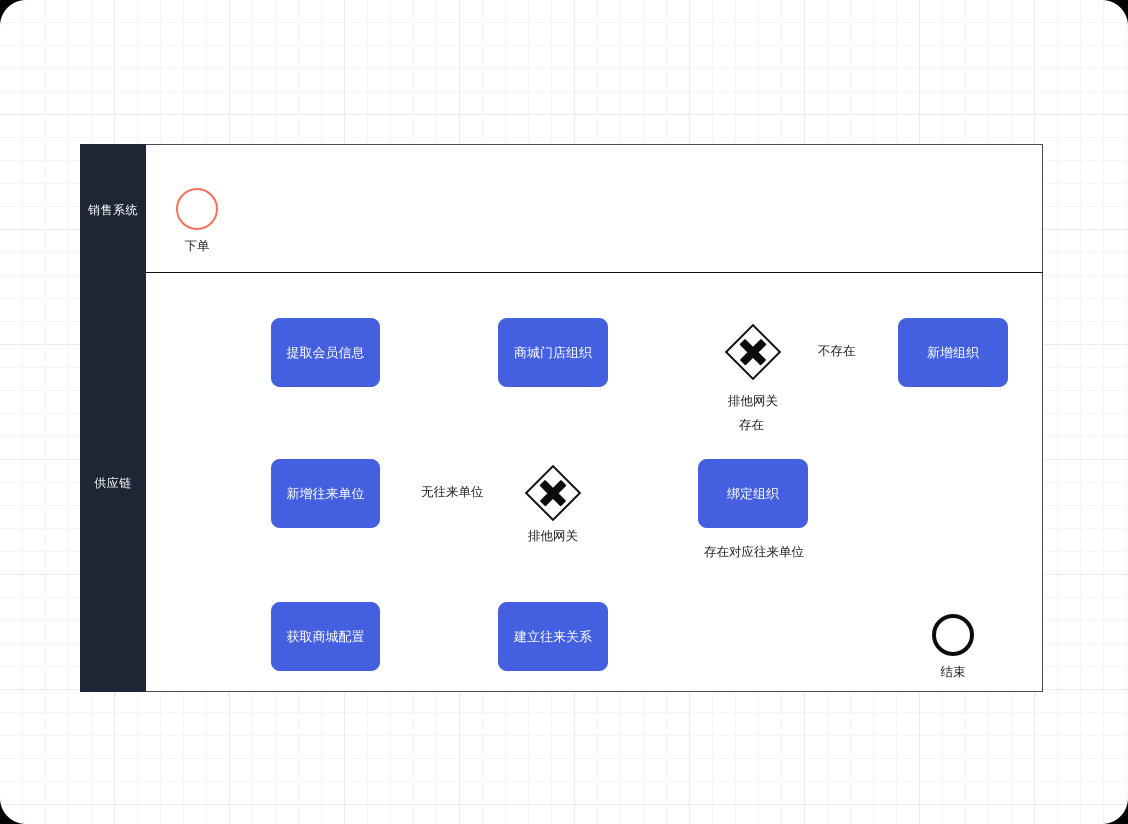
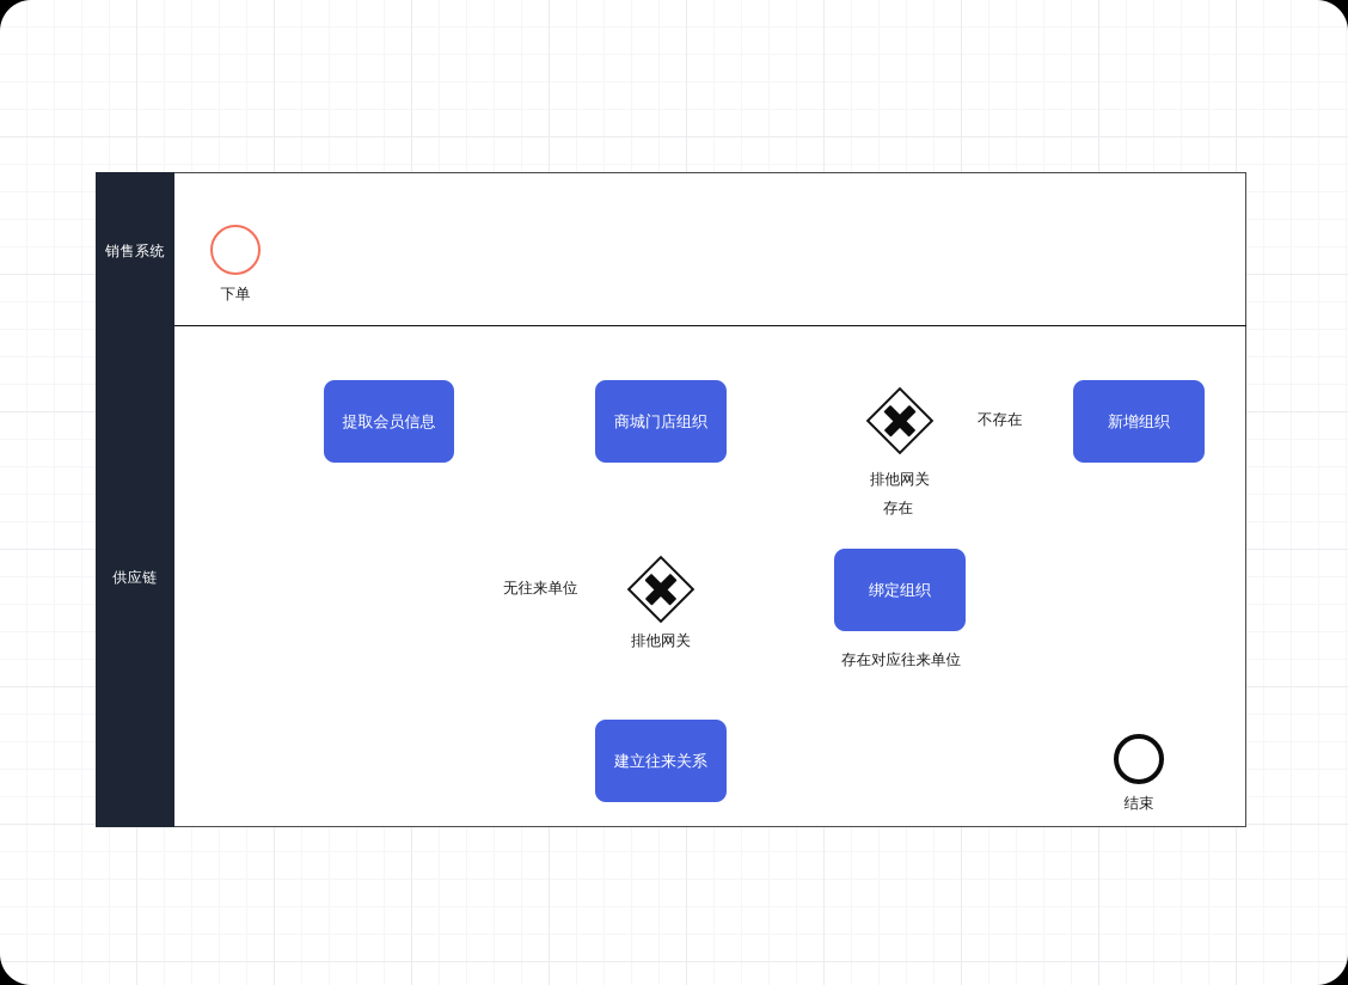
  销售系统
  供应链
  下单
  结束
  提取会员信息
  商城门店组织
  新增组织
  绑定组织
- 新增往来单位
- 获取商城配置
  建立往来关系
  排他网关
  排他网关
  不存在
  存在
  无往来单位
  存在对应往来单位
